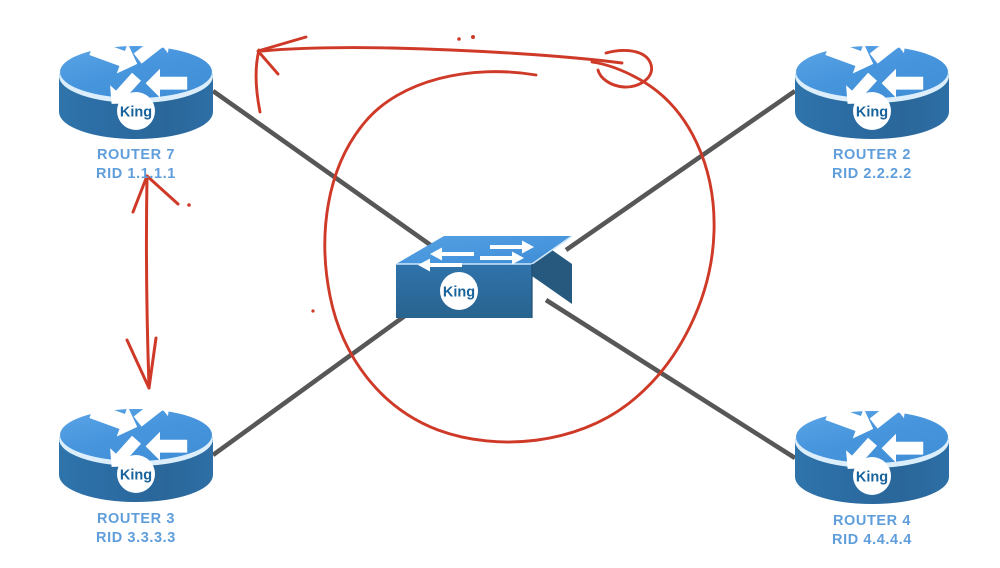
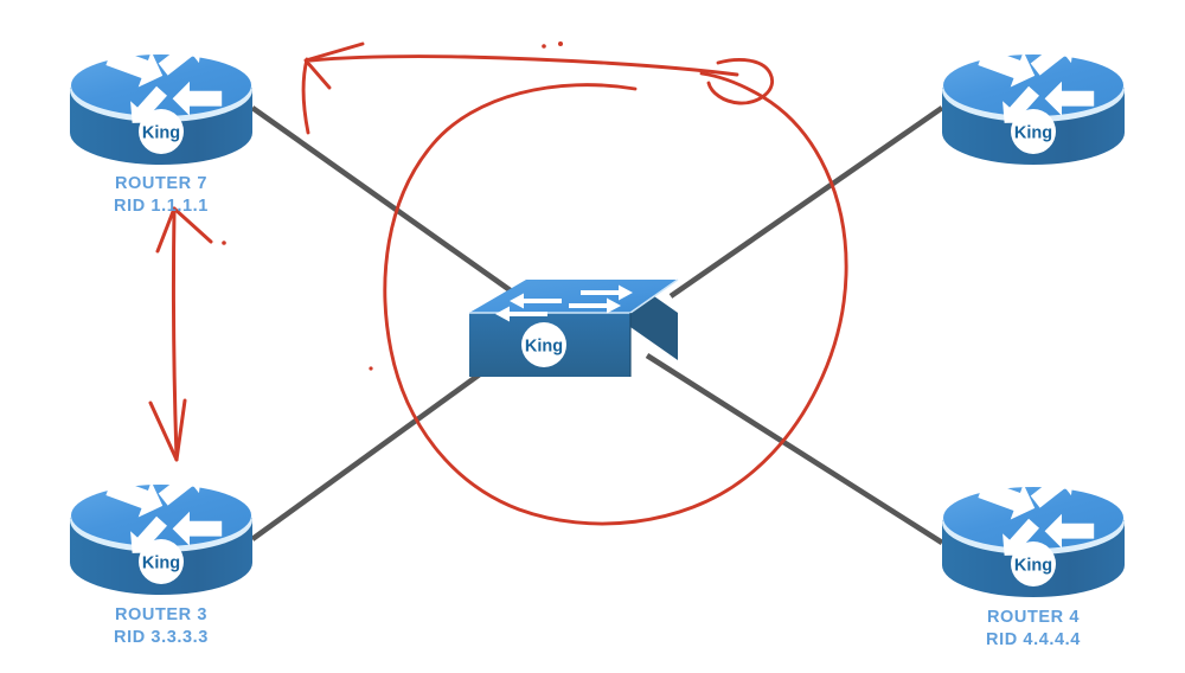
  King
  King
  King
  King
  King
  ROUTER 7
  RID 1.1.1.1
- ROUTER 2
- RID 2.2.2.2
  ROUTER 3
  RID 3.3.3.3
  ROUTER 4
  RID 4.4.4.4
